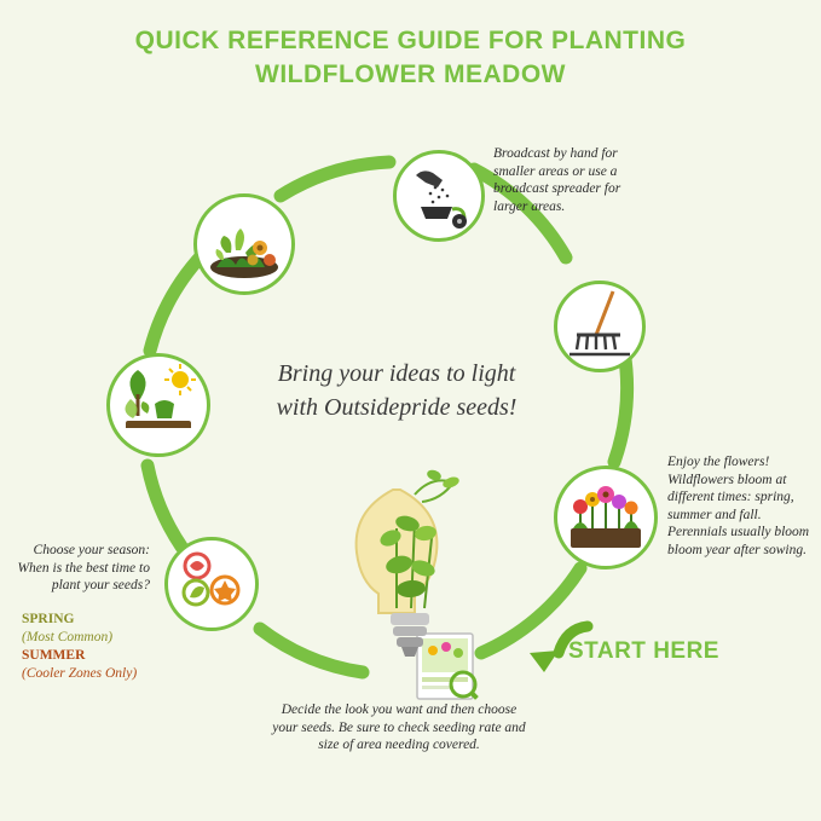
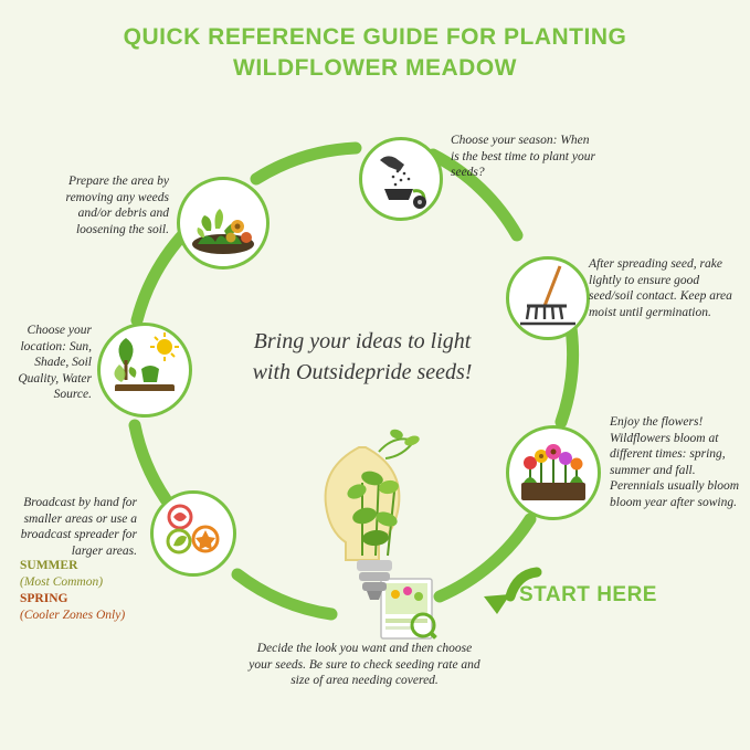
  QUICK REFERENCE GUIDE FOR PLANTING
  WILDFLOWER MEADOW
+ Prepare the area by removing any weeds and/or debris and loosening the soil.
- Broadcast by hand for smaller areas or use a broadcast spreader for larger areas.
+ Choose your season: When is the best time to plant your seeds?
+ After spreading seed, rake lightly to ensure good seed/soil contact. Keep area moist until germination.
  Enjoy the flowers! Wildflowers bloom at different times: spring, summer and fall. Perennials usually bloom bloom year after sowing.
  Decide the look you want and then choose your seeds. Be sure to check seeding rate and size of area needing covered.
- Choose your season: When is the best time to plant your seeds?
+ Broadcast by hand for smaller areas or use a broadcast spreader for larger areas.
- SPRING
+ SUMMER
  (Most Common)
- SUMMER
+ SPRING
  (Cooler Zones Only)
+ Choose your location: Sun, Shade, Soil Quality, Water Source.
  Bring your ideas to light
  with Outsidepride seeds!
  START HERE
